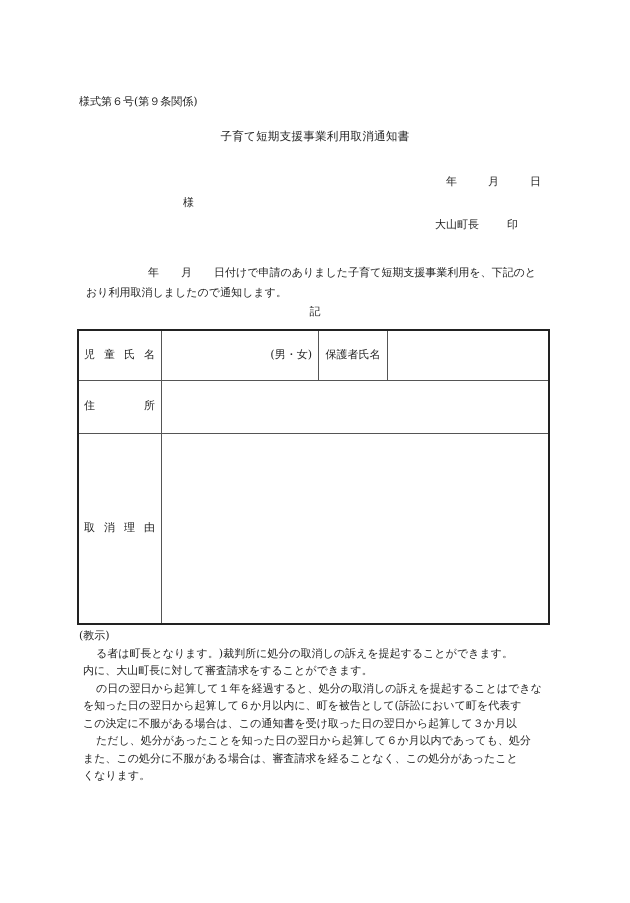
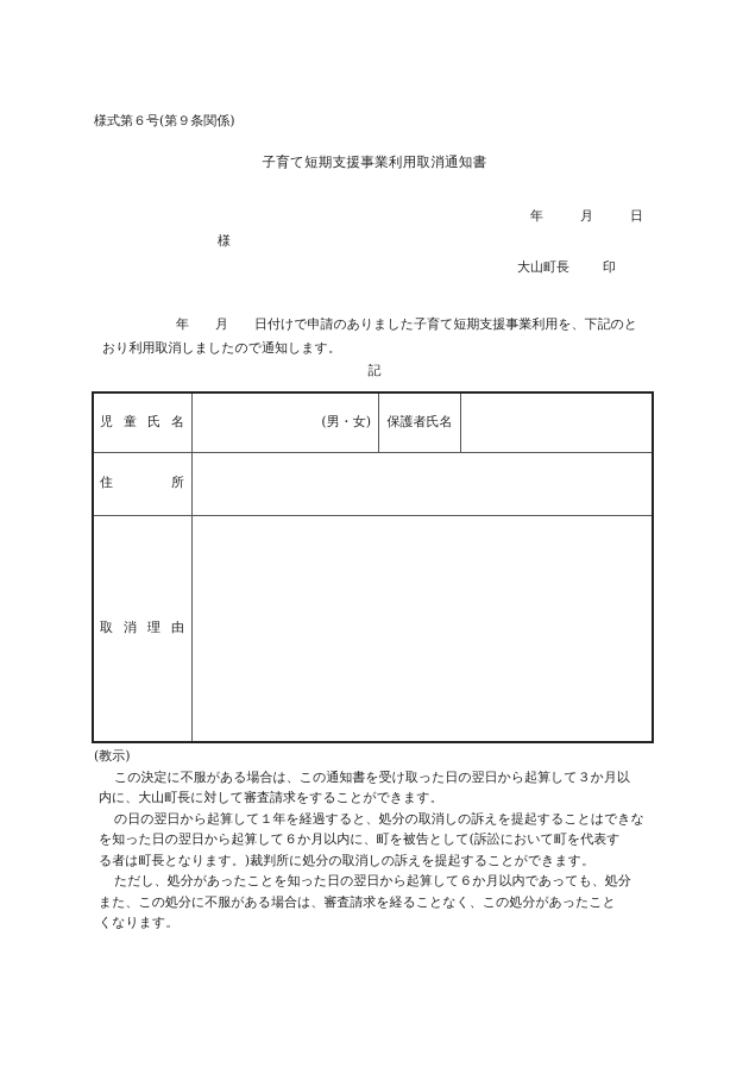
  様式第６号(第９条関係)
  子育て短期支援事業利用取消通知書
  年 月 日
  様
  大山町長 印
  年 月 日付けで申請のありました子育て短期支援事業利用を、下記のと
  おり利用取消しましたので通知します。
  記
  児 童 氏 名	(男・女)	保護者氏名
  住 所
  取 消 理 由
  (教示)
- る者は町長となります。)裁判所に処分の取消しの訴えを提起することができます。
+ この決定に不服がある場合は、この通知書を受け取った日の翌日から起算して３か月以
  内に、大山町長に対して審査請求をすることができます。
  の日の翌日から起算して１年を経過すると、処分の取消しの訴えを提起することはできな
  を知った日の翌日から起算して６か月以内に、町を被告として(訴訟において町を代表す
- この決定に不服がある場合は、この通知書を受け取った日の翌日から起算して３か月以
+ る者は町長となります。)裁判所に処分の取消しの訴えを提起することができます。
  ただし、処分があったことを知った日の翌日から起算して６か月以内であっても、処分
  また、この処分に不服がある場合は、審査請求を経ることなく、この処分があったこと
  くなります。
